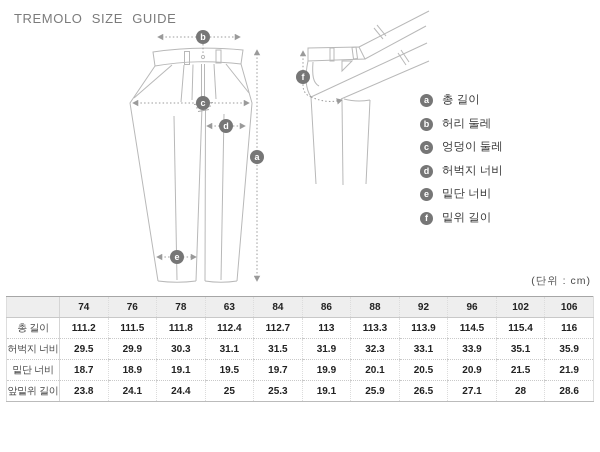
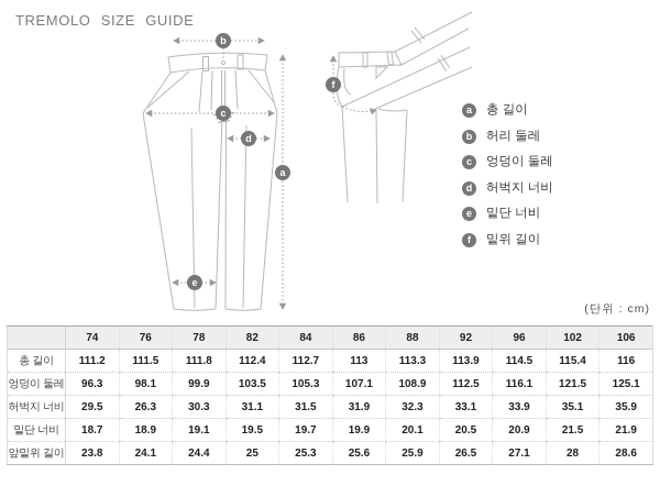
  TREMOLO SIZE GUIDE
  b
  a
  c
  d
  e
  f
  a
  총 길이
  b
  허리 둘레
  c
  엉덩이 둘레
  d
  허벅지 너비
  e
  밑단 너비
  f
  밑위 길이
  (단위 : cm)
- 	74	76	78	63	84	86	88	92	96	102	106
+ 	74	76	78	82	84	86	88	92	96	102	106
  총 길이	111.2	111.5	111.8	112.4	112.7	113	113.3	113.9	114.5	115.4	116
+ 엉덩이 둘레	96.3	98.1	99.9	103.5	105.3	107.1	108.9	112.5	116.1	121.5	125.1
- 허벅지 너비	29.5	29.9	30.3	31.1	31.5	31.9	32.3	33.1	33.9	35.1	35.9
+ 허벅지 너비	29.5	26.3	30.3	31.1	31.5	31.9	32.3	33.1	33.9	35.1	35.9
  밑단 너비	18.7	18.9	19.1	19.5	19.7	19.9	20.1	20.5	20.9	21.5	21.9
- 앞밑위 길이	23.8	24.1	24.4	25	25.3	19.1	25.9	26.5	27.1	28	28.6
+ 앞밑위 길이	23.8	24.1	24.4	25	25.3	25.6	25.9	26.5	27.1	28	28.6
